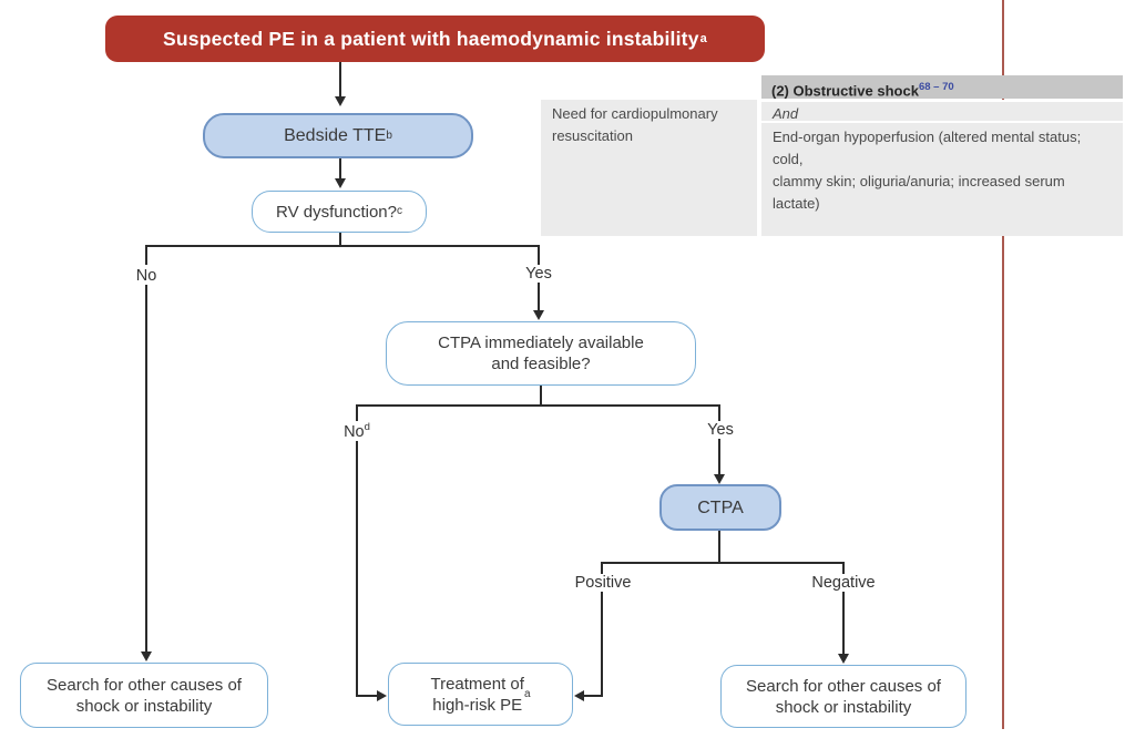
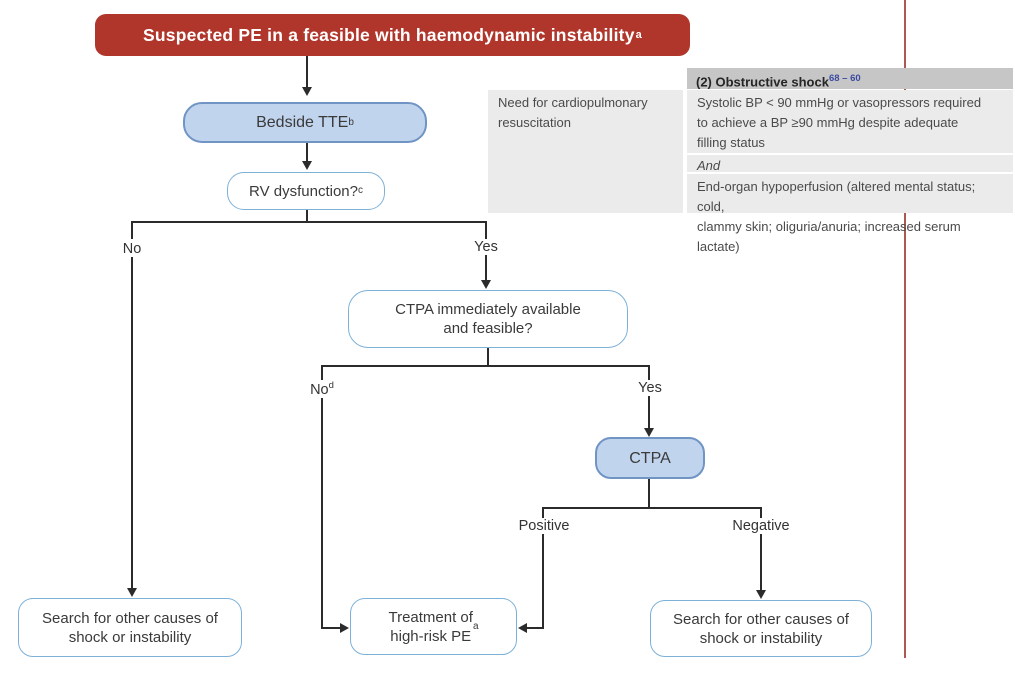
- Suspected PE in a patient with haemodynamic instability
+ Suspected PE in a feasible with haemodynamic instability
  a
- (2) Obstructive shock68 – 70
+ (2) Obstructive shock68 – 60
  Need for cardiopulmonary
  resuscitation
+ Systolic BP < 90 mmHg or vasopressors required
+ to achieve a BP ≥90 mmHg despite adequate
+ filling status
  And
  End-organ hypoperfusion (altered mental status; cold,
  clammy skin; oliguria/anuria; increased serum lactate)
  No
  Yes
  Nod
  Yes
  Positive
  Negative
  Bedside TTE
  b
  RV dysfunction?
  c
  CTPA immediately available
  and feasible?
  CTPA
  Search for other causes of
  shock or instability
  Treatment of
  high-risk PE
  a
  Search for other causes of
  shock or instability
